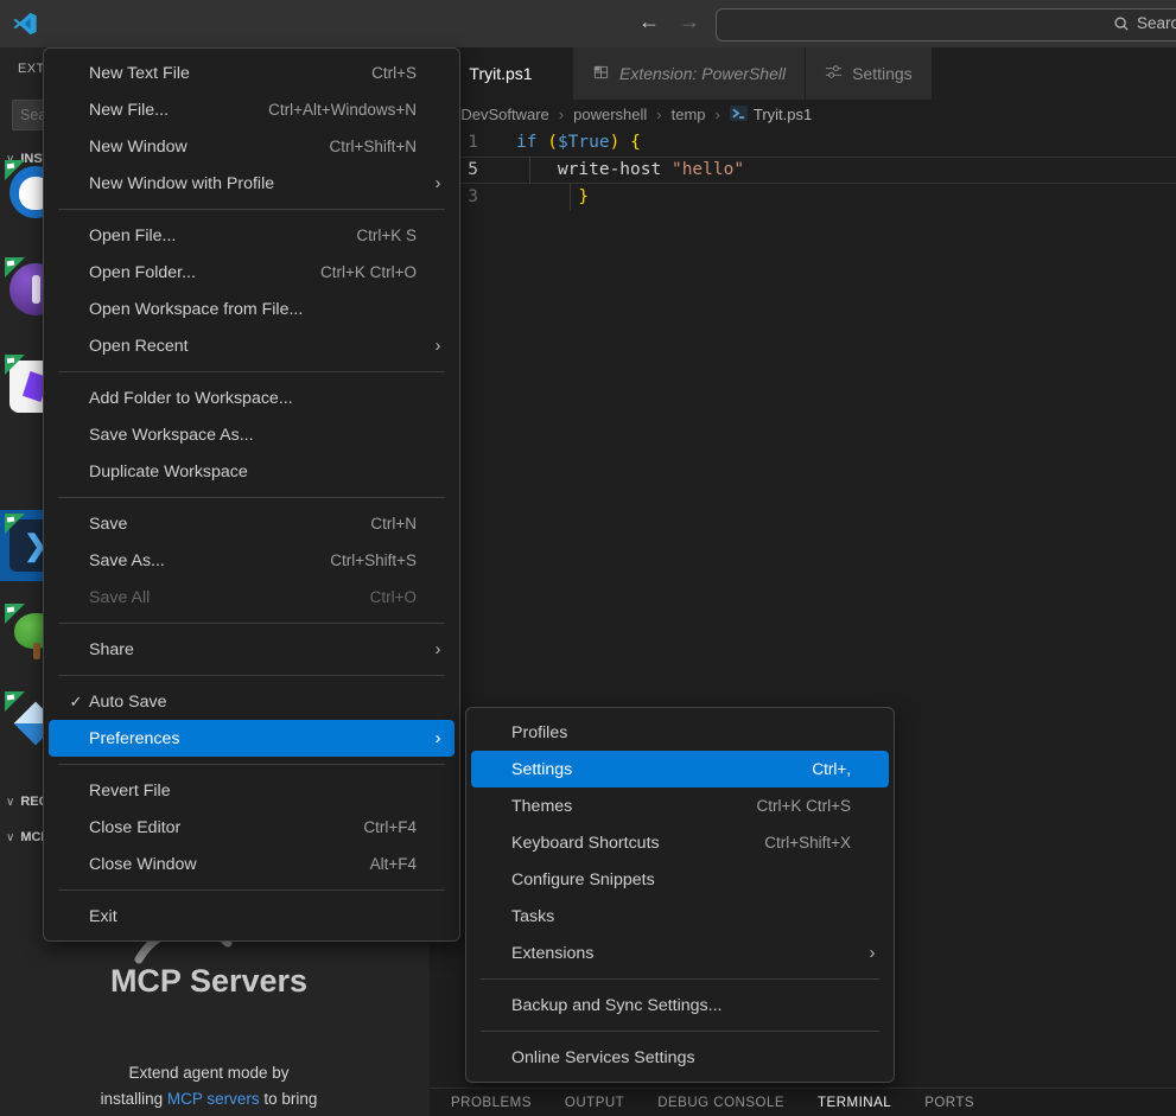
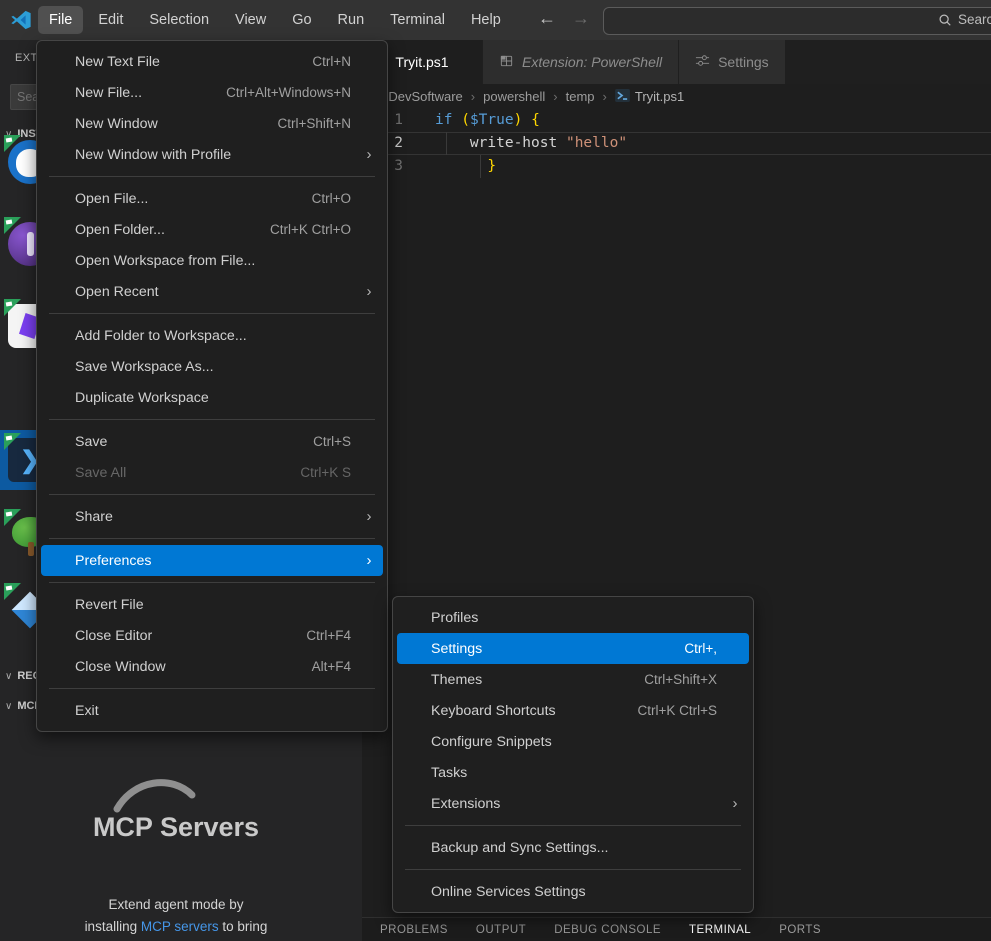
  ∨
  ❯
  ∨
  ∨
  MCP Servers
  Extend agent mode by
  installing MCP servers to bring
  Tryit.ps1
  Extension: PowerShell
  Settings
  DevSoftware
  ›
  powershell
  ›
  temp
  ›
  Tryit.ps1
  1
  if ($True) {
- 5
+ 2
  write-host "hello"
  3
  }
  PROBLEMS
  OUTPUT
  DEBUG CONSOLE
  TERMINAL
  PORTS
+ File
+ Edit
+ Selection
+ View
+ Go
+ Run
+ Terminal
+ Help
  ←
  →
  Searc
  New Text File
- Ctrl+S
+ Ctrl+N
  New File...
  Ctrl+Alt+Windows+N
  New Window
  Ctrl+Shift+N
  New Window with Profile
  ›
  Open File...
- Ctrl+K S
+ Ctrl+O
  Open Folder...
  Ctrl+K Ctrl+O
  Open Workspace from File...
  Open Recent
  ›
  Add Folder to Workspace...
  Save Workspace As...
  Duplicate Workspace
  Save
- Ctrl+N
+ Ctrl+S
- Save As...
- Ctrl+Shift+S
  Save All
- Ctrl+O
+ Ctrl+K S
  Share
  ›
- ✓
- Auto Save
  Preferences
  ›
  Revert File
  Close Editor
  Ctrl+F4
  Close Window
  Alt+F4
  Exit
  Profiles
  Settings
  Ctrl+,
  Themes
- Ctrl+K Ctrl+S
+ Ctrl+Shift+X
  Keyboard Shortcuts
- Ctrl+Shift+X
+ Ctrl+K Ctrl+S
  Configure Snippets
  Tasks
  Extensions
  ›
  Backup and Sync Settings...
  Online Services Settings
